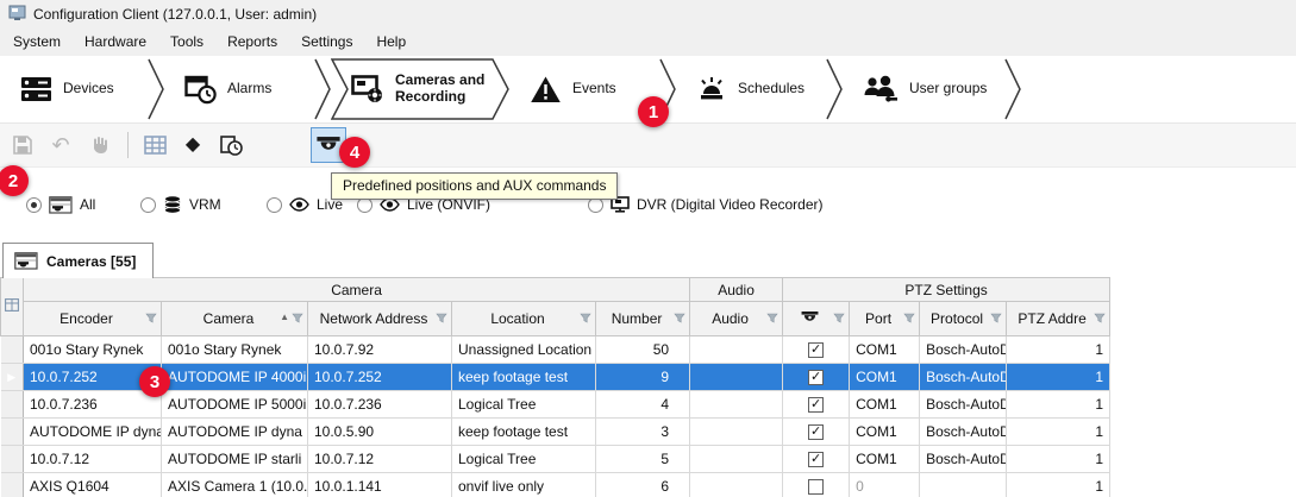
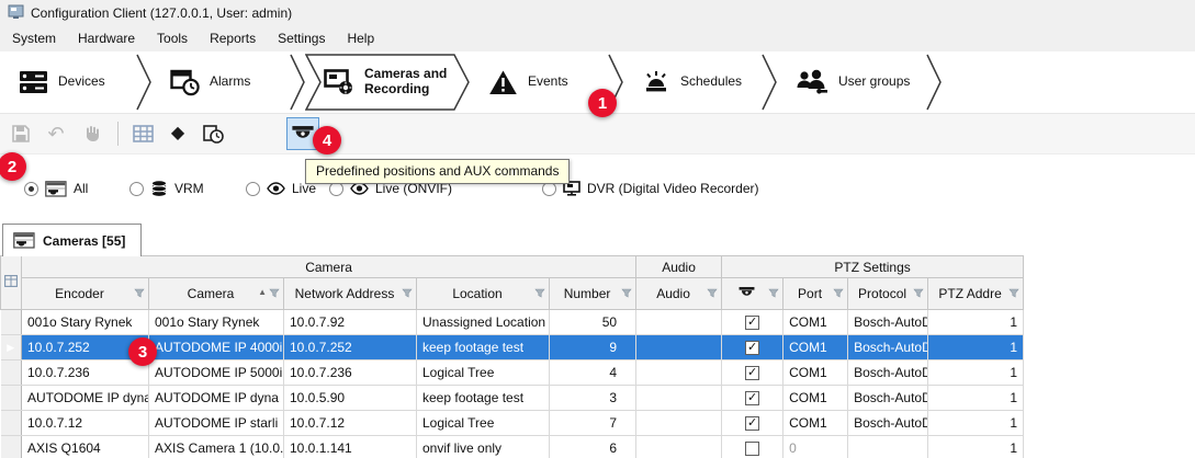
  Configuration Client (127.0.0.1, User: admin)
  System
  Hardware
  Tools
  Reports
  Settings
  Help
  Devices
  Alarms
  Cameras and Recording
  Events
  Schedules
  User groups
  ↶
  ◆
  All
  VRM
  Live
  Live (ONVIF)
  DVR (Digital Video Recorder)
  Predefined positions and AUX commands
  Cameras [55]
  	Camera	Audio	PTZ Settings
  Encoder	Camera ▲	Network Address	Location	Number	Audio		Port	Protocol	PTZ Addre
  	001o Stary Rynek	001o Stary Rynek	10.0.7.92	Unassigned Location	50		✓	COM1	Bosch-AutoD	1
  	10.0.7.252	AUTODOME IP 4000i	10.0.7.252	keep footage test	9		✓	COM1	Bosch-AutoD	1
  	10.0.7.236	AUTODOME IP 5000i	10.0.7.236	Logical Tree	4		✓	COM1	Bosch-AutoD	1
  	AUTODOME IP dyna	AUTODOME IP dyna	10.0.5.90	keep footage test	3		✓	COM1	Bosch-AutoD	1
- 	10.0.7.12	AUTODOME IP starli	10.0.7.12	Logical Tree	5		✓	COM1	Bosch-AutoD	1
+ 	10.0.7.12	AUTODOME IP starli	10.0.7.12	Logical Tree	7		✓	COM1	Bosch-AutoD	1
  	AXIS Q1604	AXIS Camera 1 (10.0.	10.0.1.141	onvif live only	6			0		1
  1
  2
  3
  4
